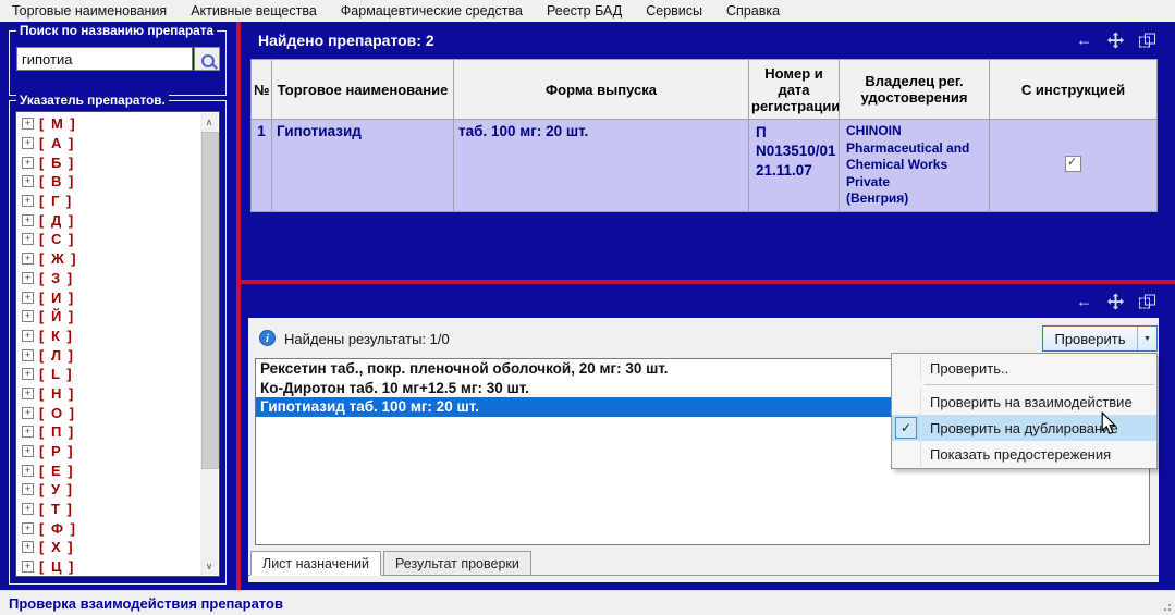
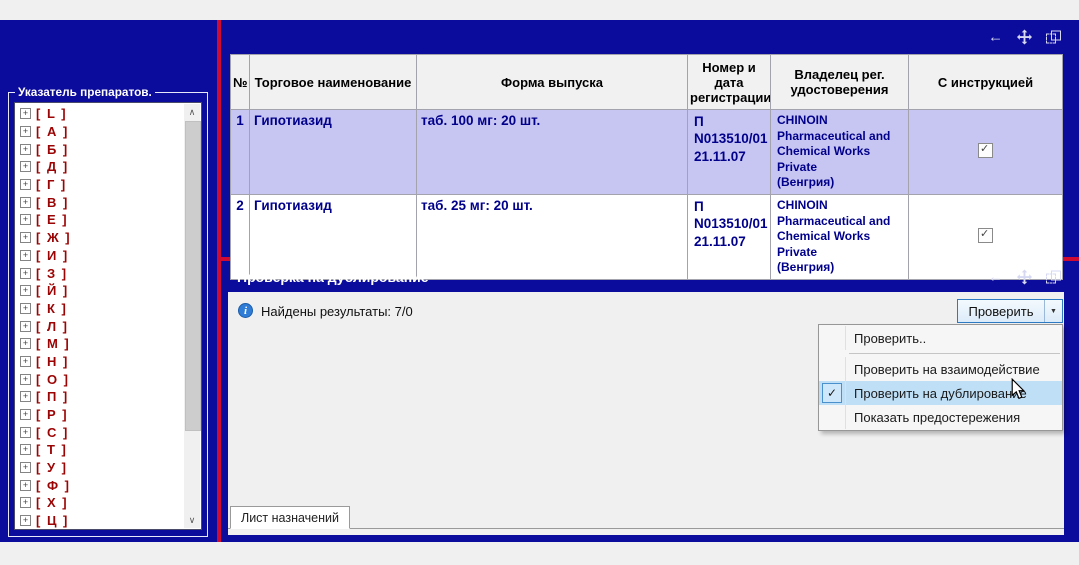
- Торговые наименования
- Активные вещества
- Фармацевтические средства
- Реестр БАД
- Сервисы
- Справка
- Поиск по названию препарата
- гипотиа
  Указатель препаратов.
  +
- [ М ]
+ [ L ]
  +
  [ А ]
  +
  [ Б ]
  +
- [ В ]
+ [ Д ]
  +
  [ Г ]
  +
- [ Д ]
+ [ В ]
  +
- [ С ]
+ [ Е ]
  +
  [ Ж ]
  +
- [ З ]
+ [ И ]
  +
- [ И ]
+ [ З ]
  +
  [ Й ]
  +
  [ К ]
  +
  [ Л ]
  +
- [ L ]
+ [ М ]
  +
  [ Н ]
  +
  [ О ]
  +
  [ П ]
  +
  [ Р ]
  +
- [ Е ]
+ [ С ]
  +
- [ У ]
+ [ Т ]
  +
- [ Т ]
+ [ У ]
  +
  [ Ф ]
  +
  [ Х ]
  +
  [ Ц ]
  ∧
  ∨
- Найдено препаратов: 2
  ←
  №	Торговое наименование	Форма выпуска	Номер и дата регистрации	Владелец рег. удостоверения	С инструкцией
  1	Гипотиазид	таб. 100 мг: 20 шт.	П N013510/01 21.11.07	CHINOIN Pharmaceutical and Chemical Works Private (Венгрия)	✓
+ 2	Гипотиазид	таб. 25 мг: 20 шт.	П N013510/01 21.11.07	CHINOIN Pharmaceutical and Chemical Works Private (Венгрия)	✓
+ Проверка на дублирование
  ←
  i
- Найдены результаты: 1/0
+ Найдены результаты: 7/0
  Проверить
- Рексетин таб., покр. пленочной оболочкой, 20 мг: 30 шт.
- Ко-Диротон таб. 10 мг+12.5 мг: 30 шт.
- Гипотиазид таб. 100 мг: 20 шт.
  Лист назначений
- Результат проверки
  Проверить..
  Проверить на взаимодействие
  ✓
  Проверить на дублироване
  Показать предостережения
- Проверка взаимодействия препаратов
